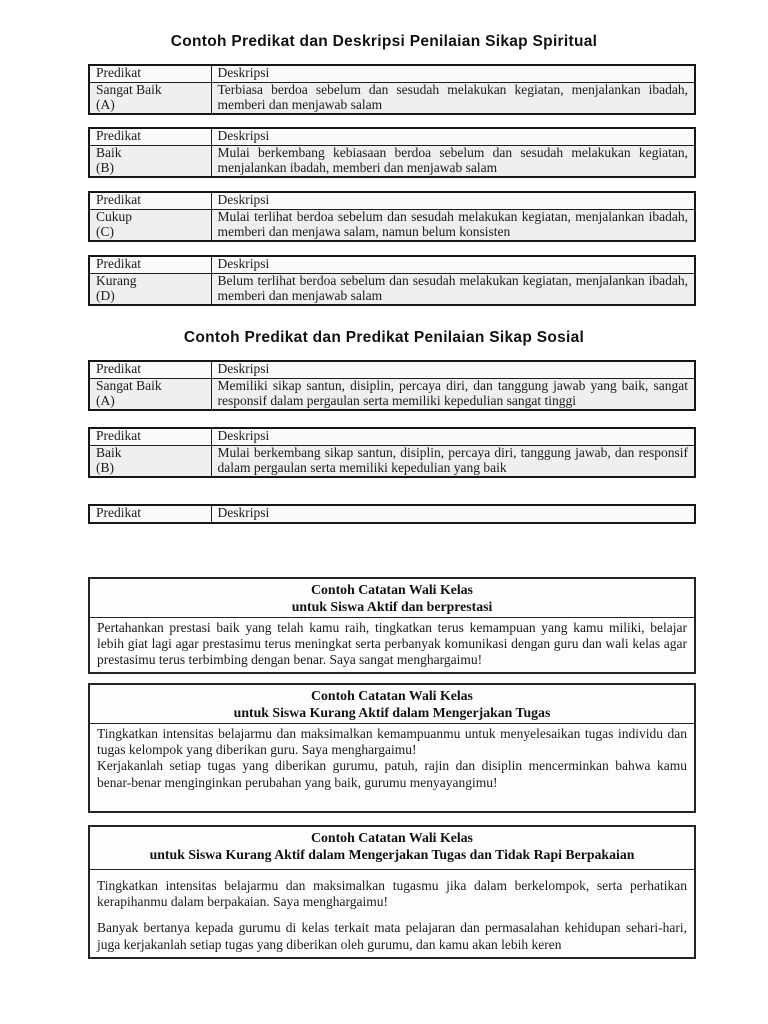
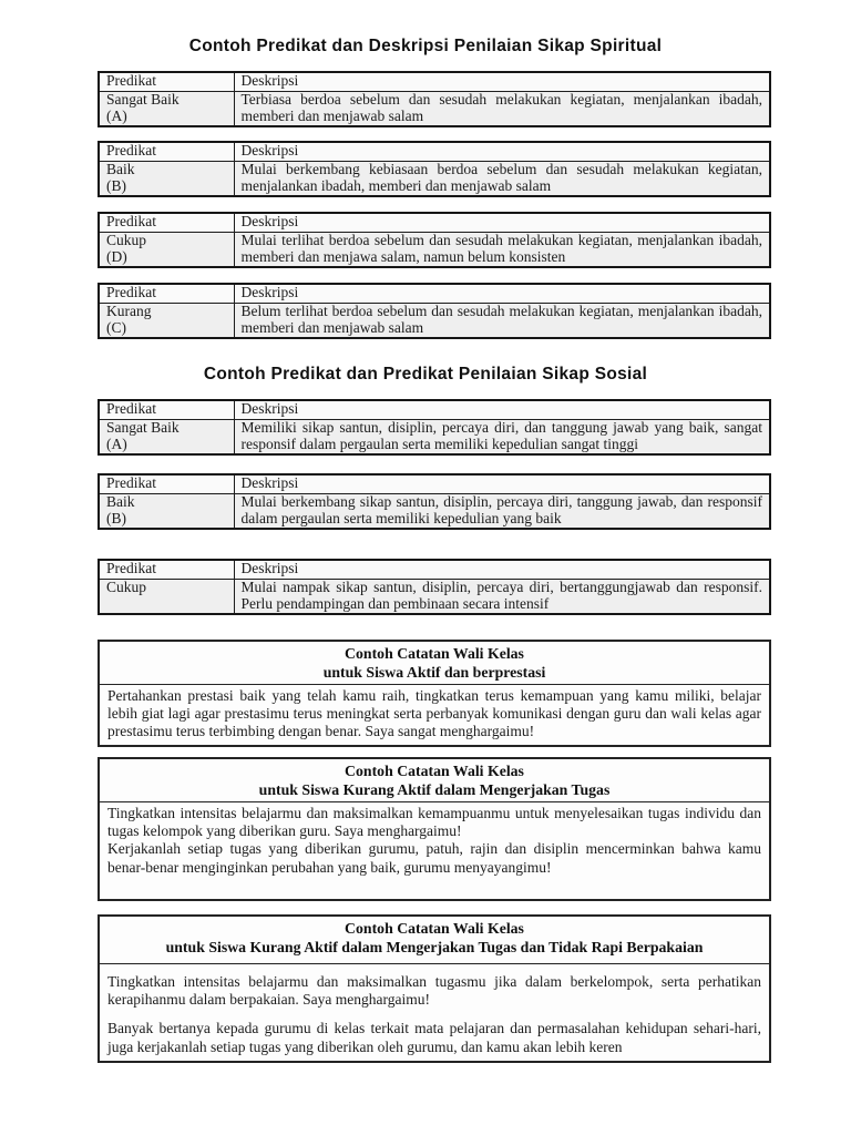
  Contoh Predikat dan Deskripsi Penilaian Sikap Spiritual
  Predikat	Deskripsi
  Sangat Baik (A)	Terbiasa berdoa sebelum dan sesudah melakukan kegiatan, menjalankan ibadah, memberi dan menjawab salam
  Predikat	Deskripsi
  Baik (B)	Mulai berkembang kebiasaan berdoa sebelum dan sesudah melakukan kegiatan, menjalankan ibadah, memberi dan menjawab salam
  Predikat	Deskripsi
- Cukup (C)	Mulai terlihat berdoa sebelum dan sesudah melakukan kegiatan, menjalankan ibadah, memberi dan menjawa salam, namun belum konsisten
+ Cukup (D)	Mulai terlihat berdoa sebelum dan sesudah melakukan kegiatan, menjalankan ibadah, memberi dan menjawa salam, namun belum konsisten
  Predikat	Deskripsi
- Kurang (D)	Belum terlihat berdoa sebelum dan sesudah melakukan kegiatan, menjalankan ibadah, memberi dan menjawab salam
+ Kurang (C)	Belum terlihat berdoa sebelum dan sesudah melakukan kegiatan, menjalankan ibadah, memberi dan menjawab salam
  Contoh Predikat dan Predikat Penilaian Sikap Sosial
  Predikat	Deskripsi
  Sangat Baik (A)	Memiliki sikap santun, disiplin, percaya diri, dan tanggung jawab yang baik, sangat responsif dalam pergaulan serta memiliki kepedulian sangat tinggi
  Predikat	Deskripsi
  Baik (B)	Mulai berkembang sikap santun, disiplin, percaya diri, tanggung jawab, dan responsif dalam pergaulan serta memiliki kepedulian yang baik
  Predikat	Deskripsi
+ Cukup	Mulai nampak sikap santun, disiplin, percaya diri, bertanggungjawab dan responsif. Perlu pendampingan dan pembinaan secara intensif
  Contoh Catatan Wali Kelas
  untuk Siswa Aktif dan berprestasi
  Pertahankan prestasi baik yang telah kamu raih, tingkatkan terus kemampuan yang kamu miliki, belajar lebih giat lagi agar prestasimu terus meningkat serta perbanyak komunikasi dengan guru dan wali kelas agar prestasimu terus terbimbing dengan benar. Saya sangat menghargaimu!
  Contoh Catatan Wali Kelas
  untuk Siswa Kurang Aktif dalam Mengerjakan Tugas
  Tingkatkan intensitas belajarmu dan maksimalkan kemampuanmu untuk menyelesaikan tugas individu dan tugas kelompok yang diberikan guru. Saya menghargaimu!
  Kerjakanlah setiap tugas yang diberikan gurumu, patuh, rajin dan disiplin mencerminkan bahwa kamu benar-benar menginginkan perubahan yang baik, gurumu menyayangimu!
  Contoh Catatan Wali Kelas
  untuk Siswa Kurang Aktif dalam Mengerjakan Tugas dan Tidak Rapi Berpakaian
  Tingkatkan intensitas belajarmu dan maksimalkan tugasmu jika dalam berkelompok, serta perhatikan kerapihanmu dalam berpakaian. Saya menghargaimu!
  Banyak bertanya kepada gurumu di kelas terkait mata pelajaran dan permasalahan kehidupan sehari-hari, juga kerjakanlah setiap tugas yang diberikan oleh gurumu, dan kamu akan lebih keren
